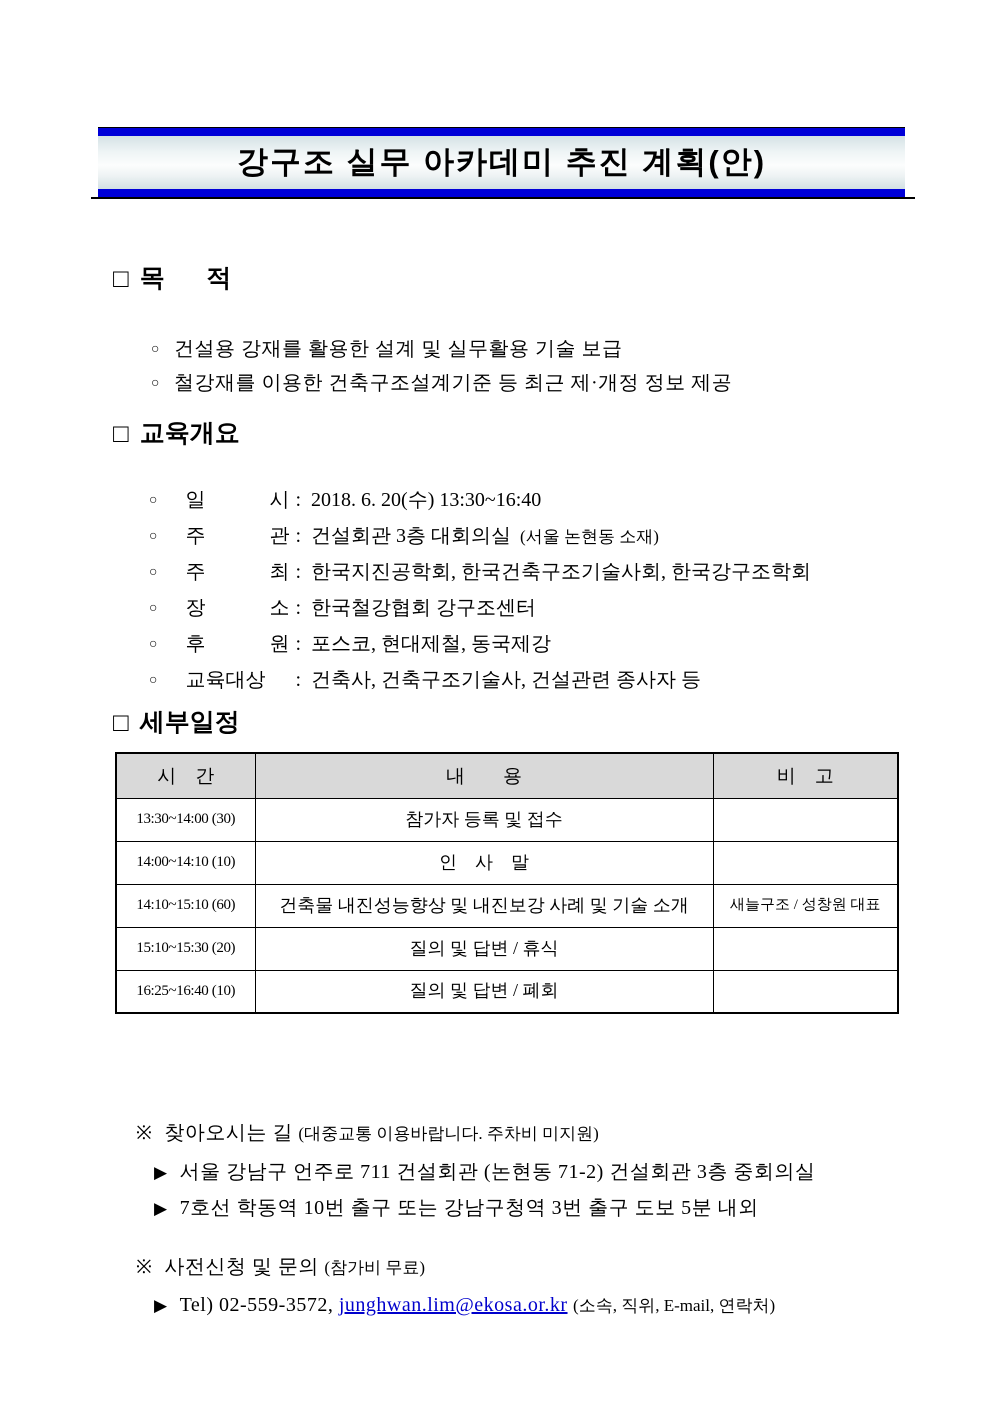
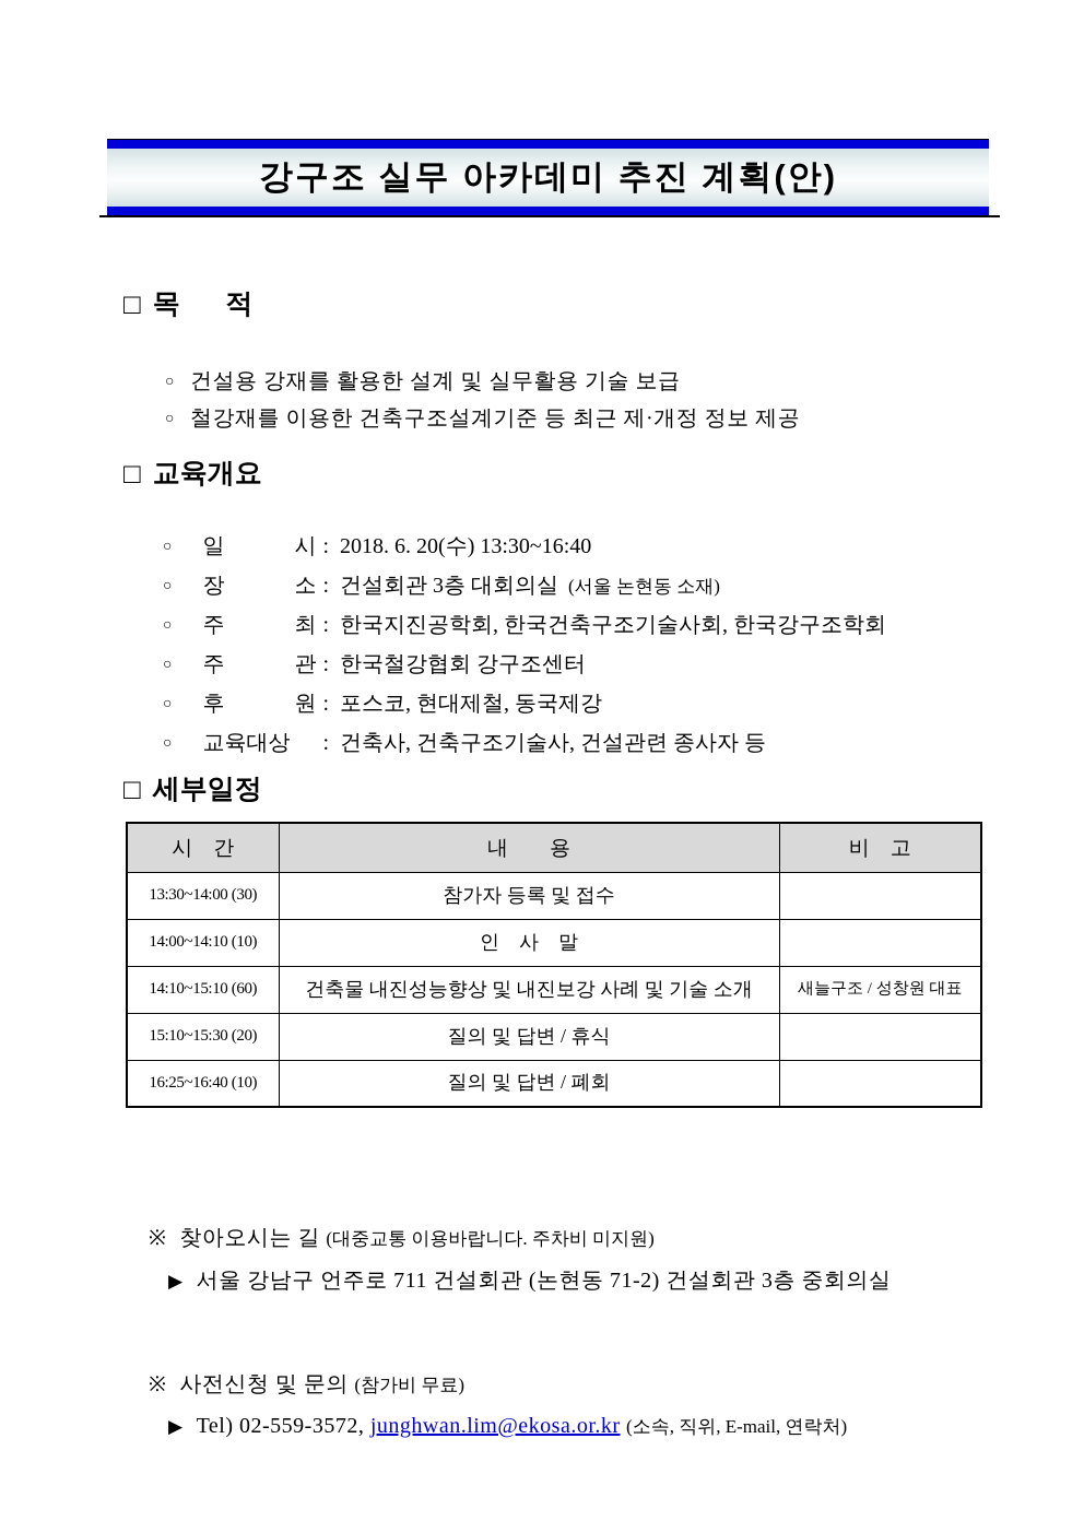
  강구조 실무 아카데미 추진 계획(안)
  □
  목 적
  ○ 건설용 강재를 활용한 설계 및 실무활용 기술 보급
  ○ 철강재를 이용한 건축구조설계기준 등 최근 제·개정 정보 제공
  □
  교육개요
  ○ 일 시 : 2018. 6. 20(수) 13:30~16:40
- ○ 주 관 : 건설회관 3층 대회의실 (서울 논현동 소재)
+ ○ 장 소 : 건설회관 3층 대회의실 (서울 논현동 소재)
  ○ 주 최 : 한국지진공학회, 한국건축구조기술사회, 한국강구조학회
- ○ 장 소 : 한국철강협회 강구조센터
+ ○ 주 관 : 한국철강협회 강구조센터
  ○ 후 원 : 포스코, 현대제철, 동국제강
  ○ 교육대상 : 건축사, 건축구조기술사, 건설관련 종사자 등
  □
  세부일정
  시 간	내 용	비 고
  13:30~14:00 (30)	참가자 등록 및 접수
  14:00~14:10 (10)	인 사 말
  14:10~15:10 (60)	건축물 내진성능향상 및 내진보강 사례 및 기술 소개	새늘구조 / 성창원 대표
  15:10~15:30 (20)	질의 및 답변 / 휴식
  16:25~16:40 (10)	질의 및 답변 / 폐회
  ※ 찾아오시는 길 (대중교통 이용바랍니다. 주차비 미지원)
  ▶ 서울 강남구 언주로 711 건설회관 (논현동 71-2) 건설회관 3층 중회의실
- ▶ 7호선 학동역 10번 출구 또는 강남구청역 3번 출구 도보 5분 내외
  ※ 사전신청 및 문의 (참가비 무료)
  ▶ Tel) 02-559-3572, junghwan.lim@ekosa.or.kr (소속, 직위, E-mail, 연락처)
